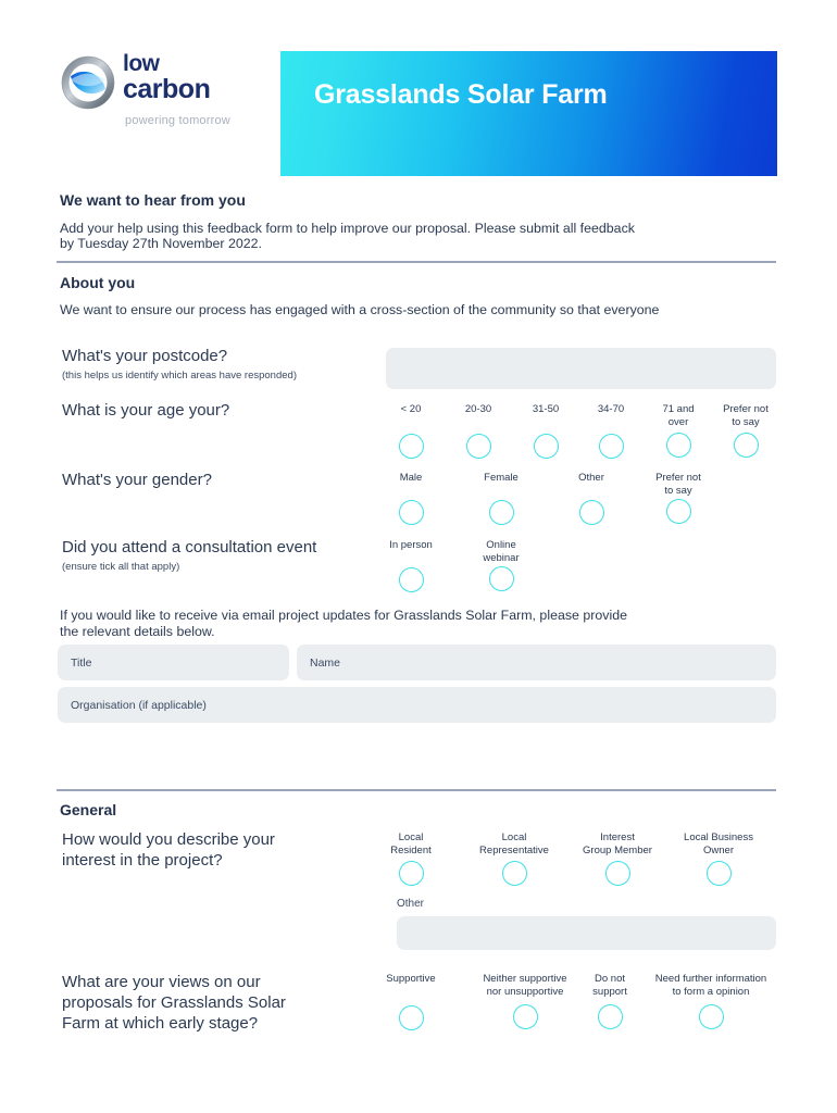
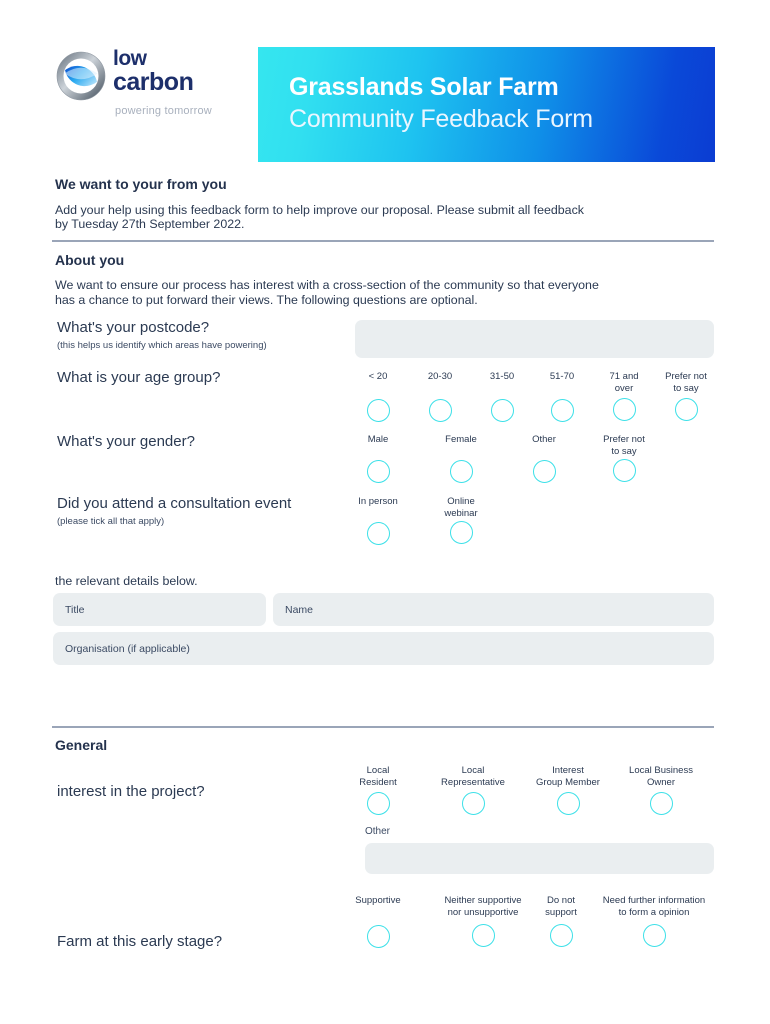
  low
  carbon
  powering tomorrow
  Grasslands Solar Farm
+ Community Feedback Form
- We want to hear from you
+ We want to your from you
  Add your help using this feedback form to help improve our proposal. Please submit all feedback
- by Tuesday 27th November 2022.
+ by Tuesday 27th September 2022.
  About you
- We want to ensure our process has engaged with a cross-section of the community so that everyone
+ We want to ensure our process has interest with a cross-section of the community so that everyone
+ has a chance to put forward their views. The following questions are optional.
  What's your postcode?
- (this helps us identify which areas have responded)
+ (this helps us identify which areas have powering)
- What is your age your?
+ What is your age group?
  < 20
  20-30
  31-50
- 34-70
+ 51-70
  71 and
  over
  Prefer not
  to say
  What's your gender?
  Male
  Female
  Other
  Prefer not
  to say
  Did you attend a consultation event
- (ensure tick all that apply)
+ (please tick all that apply)
  In person
  Online
  webinar
- If you would like to receive via email project updates for Grasslands Solar Farm, please provide
  the relevant details below.
  Title
  Name
  Organisation (if applicable)
  General
- How would you describe your
  interest in the project?
  Local
  Resident
  Local
  Representative
  Interest
  Group Member
  Local Business
  Owner
  Other
- What are your views on our
- proposals for Grasslands Solar
- Farm at which early stage?
+ Farm at this early stage?
  Supportive
  Neither supportive
  nor unsupportive
  Do not
  support
  Need further information
  to form a opinion
